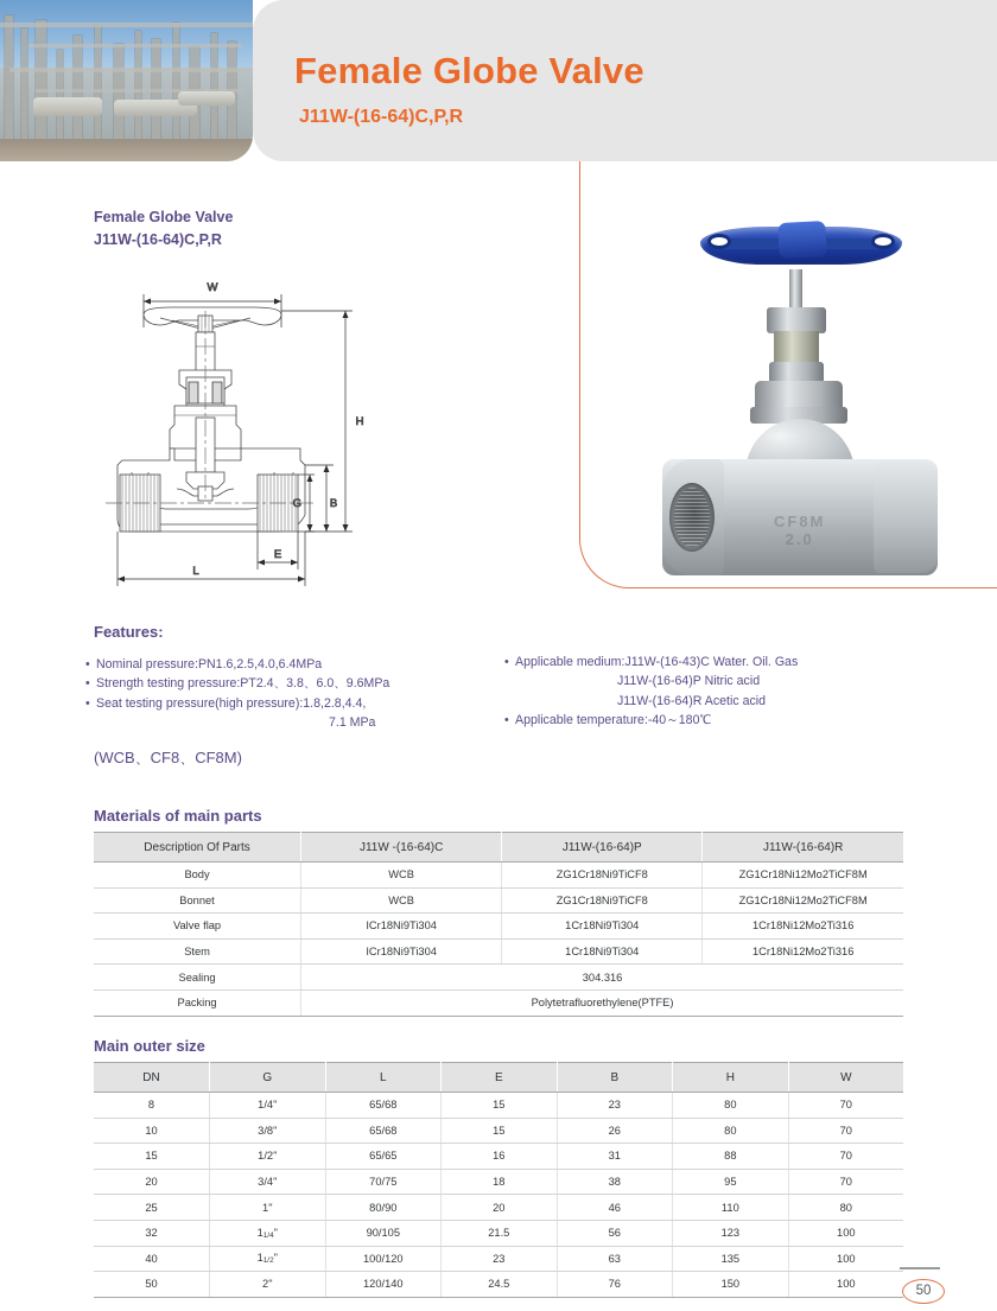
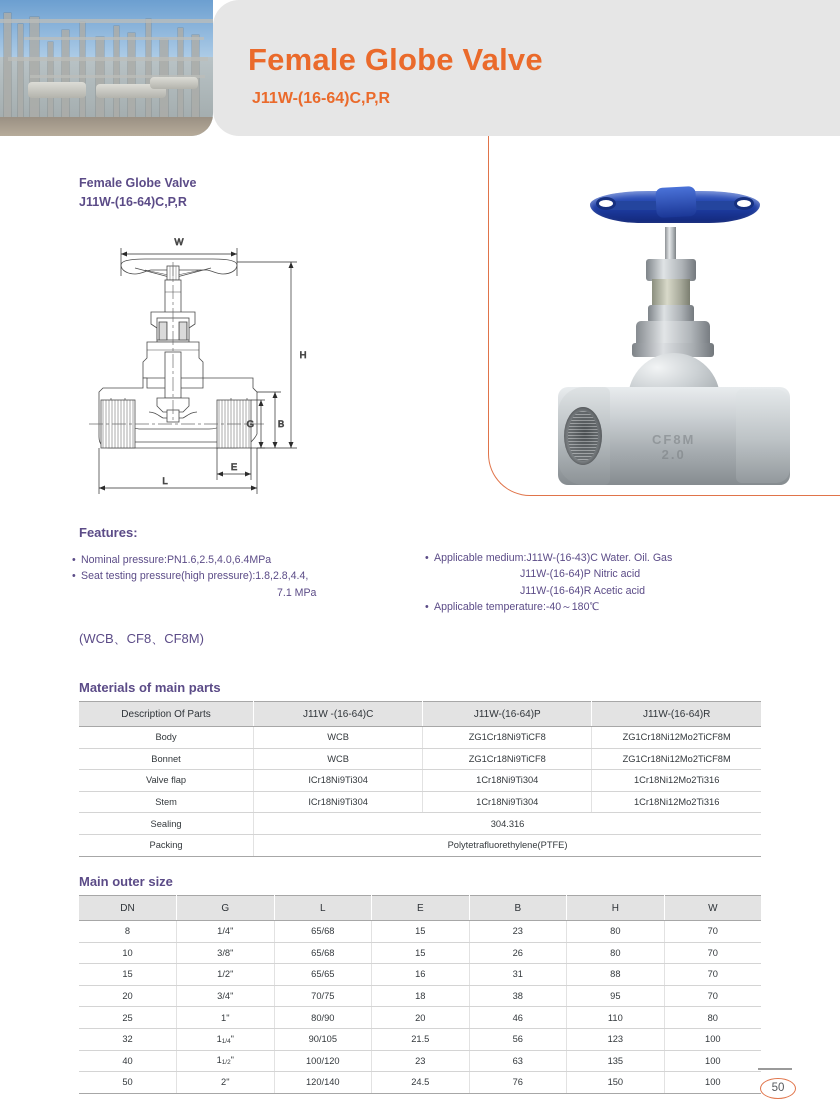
  Female Globe Valve
  J11W-(16-64)C,P,R
  CF8M
  2.0
  Female Globe Valve
  J11W-(16-64)C,P,R
  W
  H
  B
  G
  E
  L
  Features:
  • Nominal pressure:PN1.6,2.5,4.0,6.4MPa
- • Strength testing pressure:PT2.4、3.8、6.0、9.6MPa
  • Seat testing pressure(high pressure):1.8,2.8,4.4,
  7.1 MPa
  • Applicable medium:J11W-(16-43)C Water. Oil. Gas
  J11W-(16-64)P Nitric acid
  J11W-(16-64)R Acetic acid
  • Applicable temperature:-40～180℃
  (WCB、CF8、CF8M)
  Materials of main parts
  Description Of Parts	J11W -(16-64)C	J11W-(16-64)P	J11W-(16-64)R
  Body	WCB	ZG1Cr18Ni9TiCF8	ZG1Cr18Ni12Mo2TiCF8M
  Bonnet	WCB	ZG1Cr18Ni9TiCF8	ZG1Cr18Ni12Mo2TiCF8M
  Valve flap	ICr18Ni9Ti304	1Cr18Ni9Ti304	1Cr18Ni12Mo2Ti316
  Stem	ICr18Ni9Ti304	1Cr18Ni9Ti304	1Cr18Ni12Mo2Ti316
  Sealing	304.316
  Packing	Polytetrafluorethylene(PTFE)
  Main outer size
  DN	G	L	E	B	H	W
  8	1/4"	65/68	15	23	80	70
  10	3/8"	65/68	15	26	80	70
  15	1/2"	65/65	16	31	88	70
  20	3/4"	70/75	18	38	95	70
  25	1"	80/90	20	46	110	80
  32	1 "	90/105	21.5	56	123	100
  40	1 "	100/120	23	63	135	100
  50	2"	120/140	24.5	76	150	100
  50
